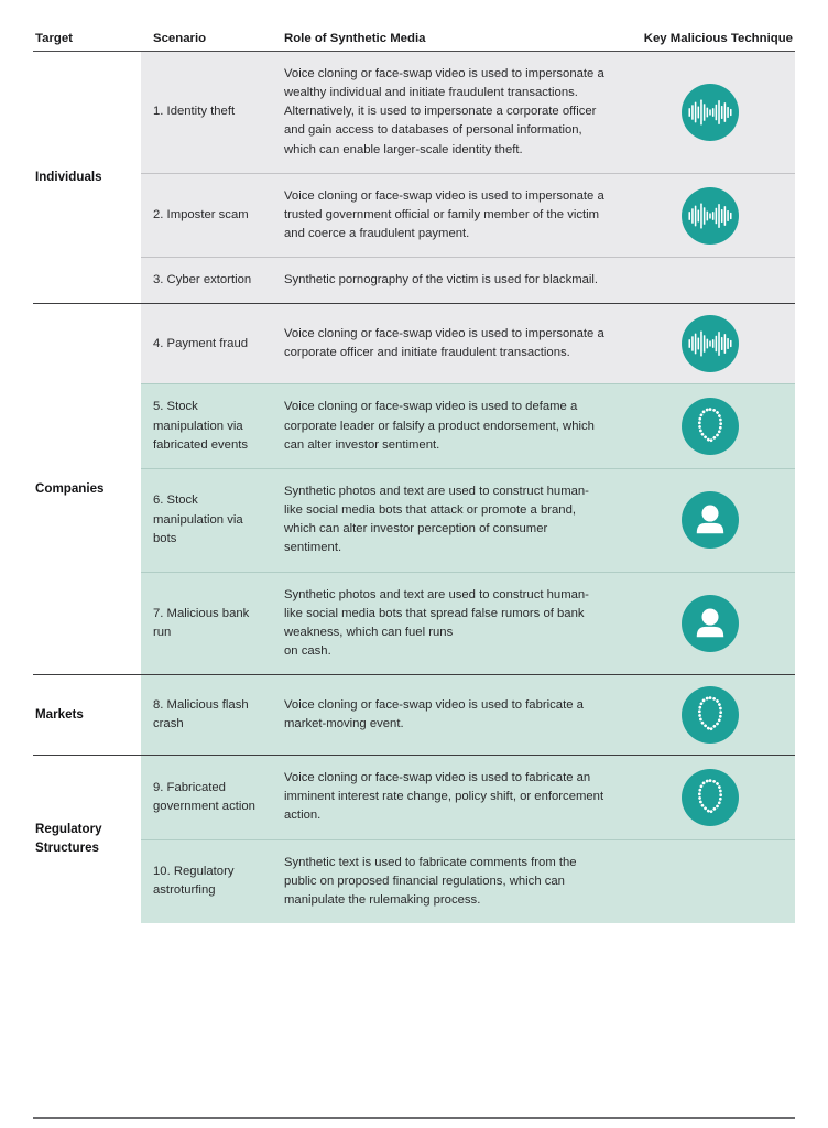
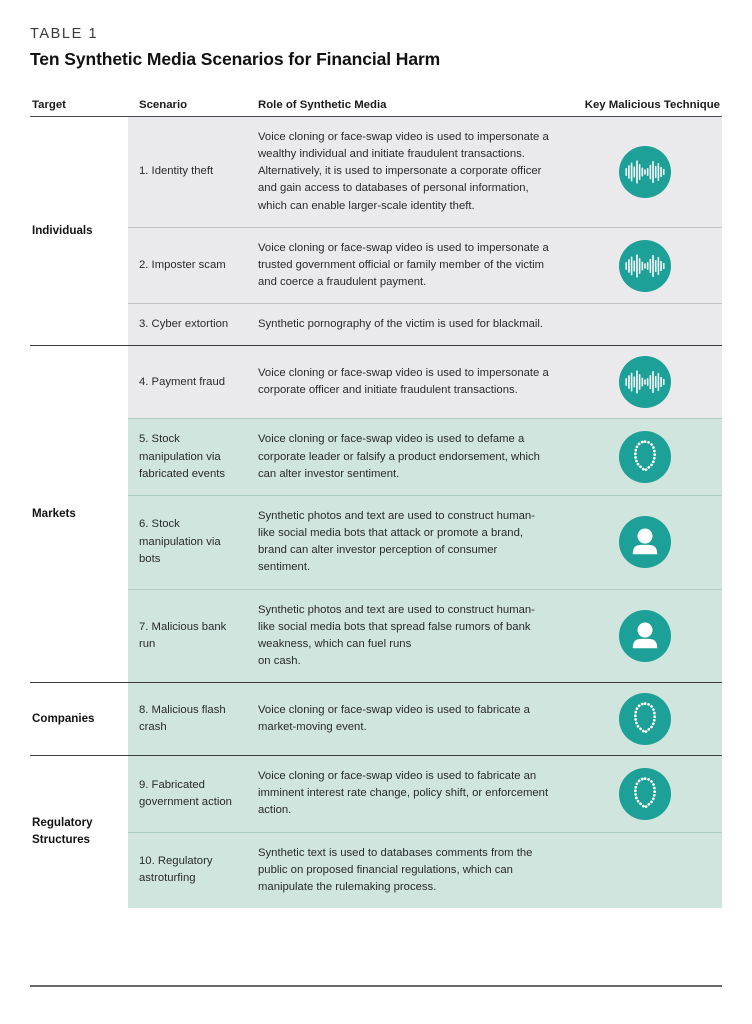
+ TABLE 1
+ Ten Synthetic Media Scenarios for Financial Harm
  Target	Scenario	Role of Synthetic Media	Key Malicious Technique
  Individuals	1. Identity theft	Voice cloning or face-swap video is used to impersonate a wealthy individual and initiate fraudulent transactions. Alternatively, it is used to impersonate a corporate officer and gain access to databases of personal information, which can enable larger-scale identity theft.
  2. Imposter scam	Voice cloning or face-swap video is used to impersonate a trusted government official or family member of the victim and coerce a fraudulent payment.
  3. Cyber extortion	Synthetic pornography of the victim is used for blackmail.
- Companies	4. Payment fraud	Voice cloning or face-swap video is used to impersonate a corporate officer and initiate fraudulent transactions.
+ Markets	4. Payment fraud	Voice cloning or face-swap video is used to impersonate a corporate officer and initiate fraudulent transactions.
  5. Stock manipulation via fabricated events	Voice cloning or face-swap video is used to defame a corporate leader or falsify a product endorsement, which can alter investor sentiment.
- 6. Stock manipulation via bots	Synthetic photos and text are used to construct human-like social media bots that attack or promote a brand, which can alter investor perception of consumer sentiment.
+ 6. Stock manipulation via bots	Synthetic photos and text are used to construct human-like social media bots that attack or promote a brand, brand can alter investor perception of consumer sentiment.
  7. Malicious bank run	Synthetic photos and text are used to construct human-like social media bots that spread false rumors of bank weakness, which can fuel runs on cash.
- Markets	8. Malicious flash crash	Voice cloning or face-swap video is used to fabricate a market-moving event.
+ Companies	8. Malicious flash crash	Voice cloning or face-swap video is used to fabricate a market-moving event.
  Regulatory Structures	9. Fabricated government action	Voice cloning or face-swap video is used to fabricate an imminent interest rate change, policy shift, or enforcement action.
- 10. Regulatory astroturfing	Synthetic text is used to fabricate comments from the public on proposed financial regulations, which can manipulate the rulemaking process.
+ 10. Regulatory astroturfing	Synthetic text is used to databases comments from the public on proposed financial regulations, which can manipulate the rulemaking process.
